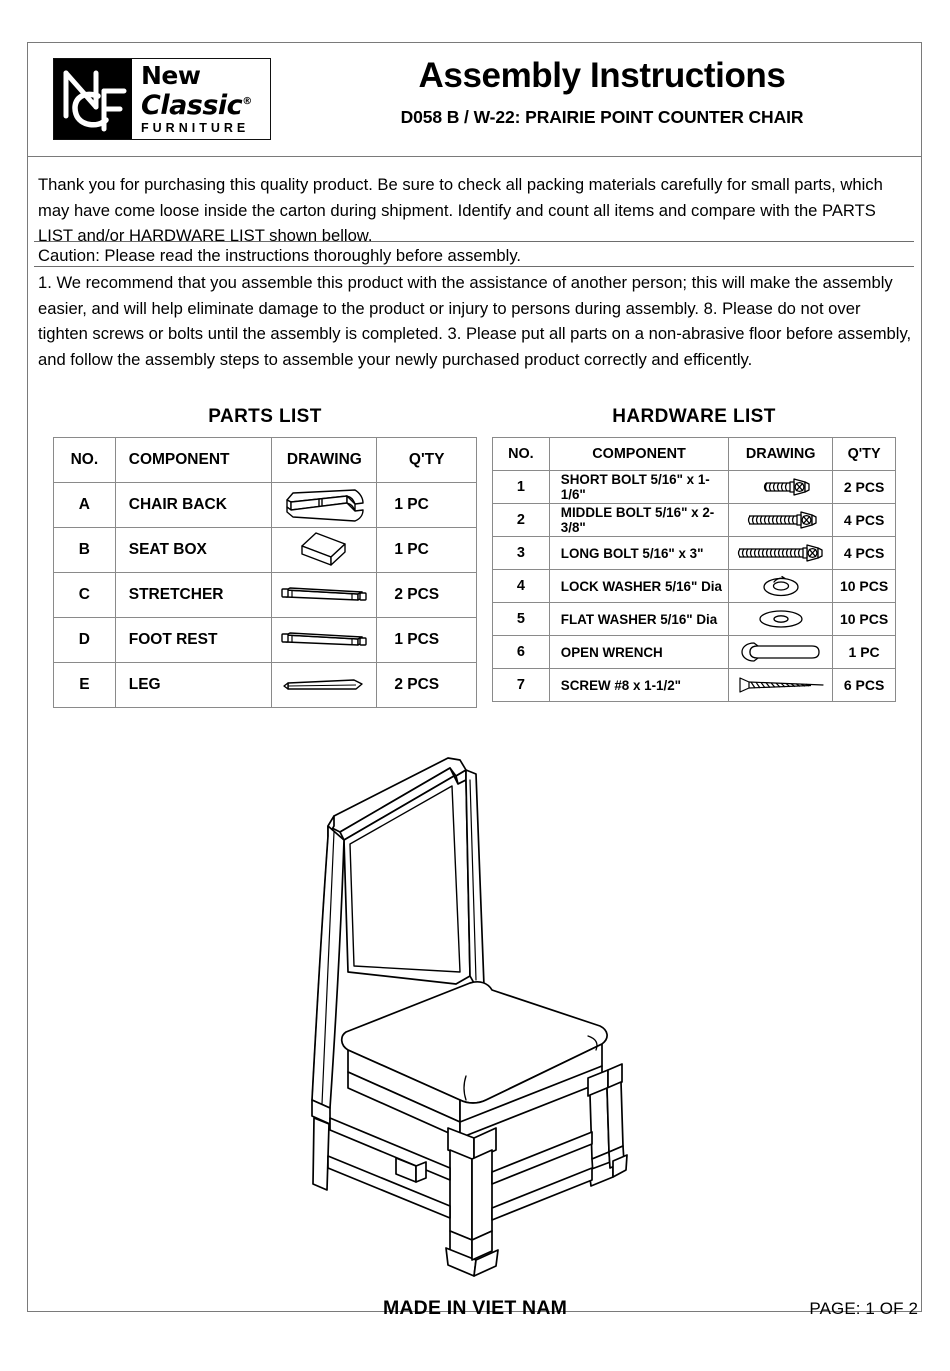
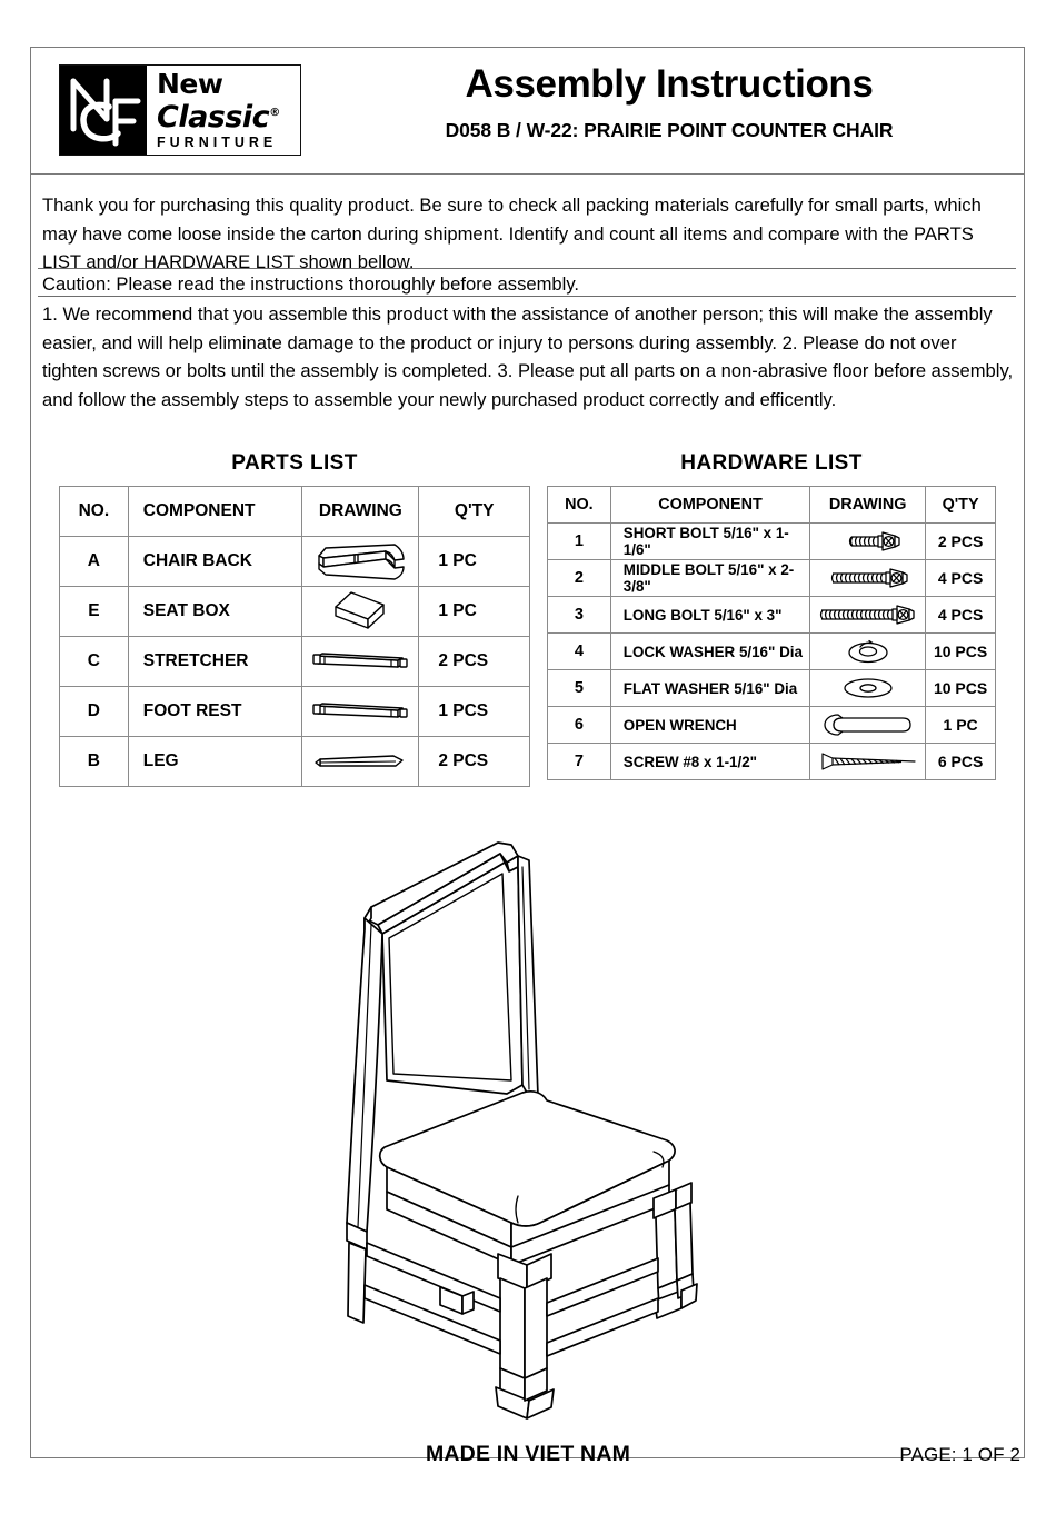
  New
  Classic®
  FURNITURE
  Assembly Instructions
  D058 B / W-22: PRAIRIE POINT COUNTER CHAIR
  Thank you for purchasing this quality product. Be sure to check all packing materials carefully for small parts, which may have come loose inside the carton during shipment. Identify and count all items and compare with the PARTS LIST and/or HARDWARE LIST shown bellow.
  Caution: Please read the instructions thoroughly before assembly.
- 1. We recommend that you assemble this product with the assistance of another person; this will make the assembly easier, and will help eliminate damage to the product or injury to persons during assembly. 8. Please do not over tighten screws or bolts until the assembly is completed. 3. Please put all parts on a non-abrasive floor before assembly, and follow the assembly steps to assemble your newly purchased product correctly and efficently.
+ 1. We recommend that you assemble this product with the assistance of another person; this will make the assembly easier, and will help eliminate damage to the product or injury to persons during assembly. 2. Please do not over tighten screws or bolts until the assembly is completed. 3. Please put all parts on a non-abrasive floor before assembly, and follow the assembly steps to assemble your newly purchased product correctly and efficently.
  PARTS LIST
  NO.	COMPONENT	DRAWING	Q'TY
  A	CHAIR BACK		1 PC
- B	SEAT BOX		1 PC
+ E	SEAT BOX		1 PC
  C	STRETCHER		2 PCS
  D	FOOT REST		1 PCS
- E	LEG		2 PCS
+ B	LEG		2 PCS
  HARDWARE LIST
  NO.	COMPONENT	DRAWING	Q'TY
  1	SHORT BOLT 5/16" x 1-1/6"		2 PCS
  2	MIDDLE BOLT 5/16" x 2-3/8"		4 PCS
  3	LONG BOLT 5/16" x 3"		4 PCS
  4	LOCK WASHER 5/16" Dia		10 PCS
  5	FLAT WASHER 5/16" Dia		10 PCS
  6	OPEN WRENCH		1 PC
  7	SCREW #8 x 1-1/2"		6 PCS
  MADE IN VIET NAM
  PAGE: 1 OF 2
